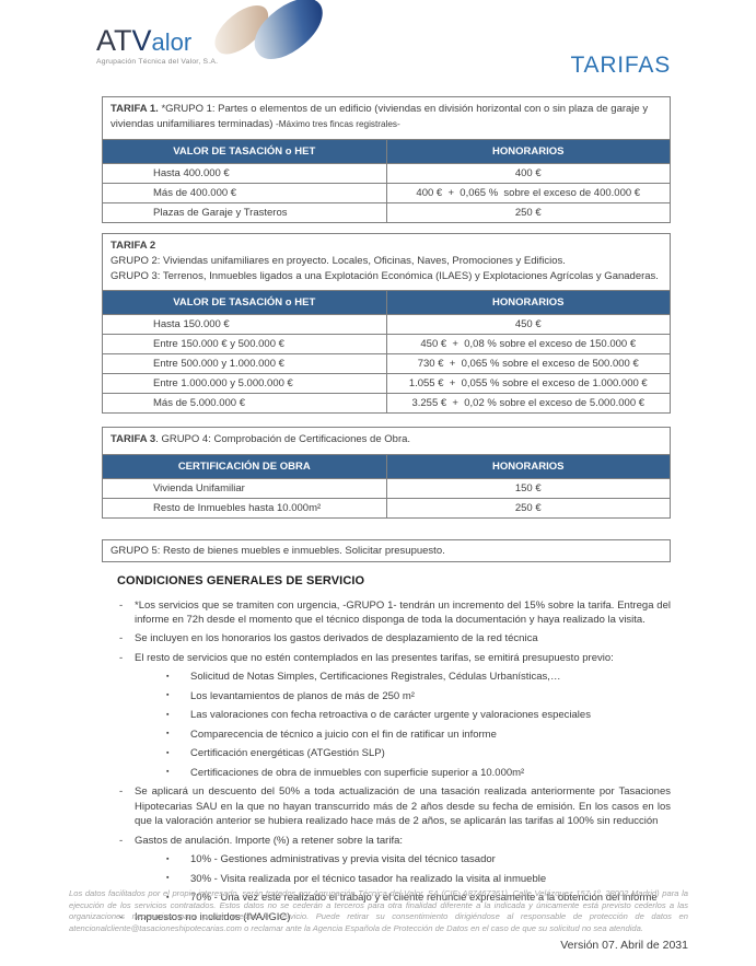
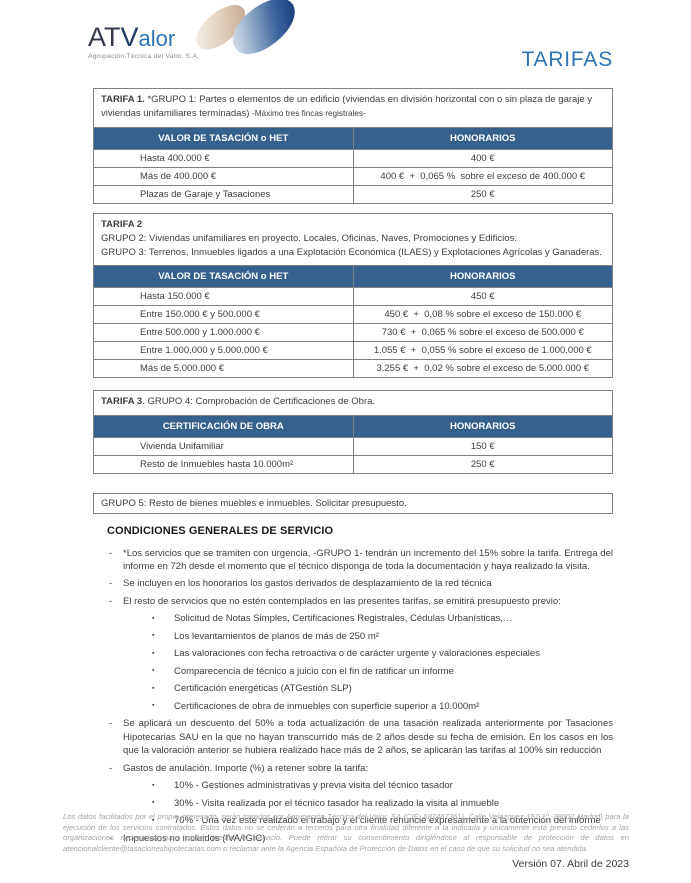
  ATValor
  TARIFAS
  TARIFA 1. *GRUPO 1: Partes o elementos de un edificio (viviendas en división horizontal con o sin plaza de garaje y viviendas unifamiliares terminadas) -Máximo tres fincas registrales-
  VALOR DE TASACIÓN o HET	HONORARIOS
  Hasta 400.000 €	400 €
  Más de 400.000 €	400 € + 0,065 % sobre el exceso de 400.000 €
- Plazas de Garaje y Trasteros	250 €
+ Plazas de Garaje y Tasaciones	250 €
  TARIFA 2 GRUPO 2: Viviendas unifamiliares en proyecto. Locales, Oficinas, Naves, Promociones y Edificios. GRUPO 3: Terrenos, Inmuebles ligados a una Explotación Económica (ILAES) y Explotaciones Agrícolas y Ganaderas.
  VALOR DE TASACIÓN o HET	HONORARIOS
  Hasta 150.000 €	450 €
  Entre 150.000 € y 500.000 €	450 € + 0,08 % sobre el exceso de 150.000 €
  Entre 500.000 y 1.000.000 €	730 € + 0,065 % sobre el exceso de 500.000 €
  Entre 1.000.000 y 5.000.000 €	1.055 € + 0,055 % sobre el exceso de 1.000.000 €
  Más de 5.000.000 €	3.255 € + 0,02 % sobre el exceso de 5.000.000 €
  TARIFA 3. GRUPO 4: Comprobación de Certificaciones de Obra.
  CERTIFICACIÓN DE OBRA	HONORARIOS
  Vivienda Unifamiliar	150 €
  Resto de Inmuebles hasta 10.000m²	250 €
  GRUPO 5: Resto de bienes muebles e inmuebles. Solicitar presupuesto.
  CONDICIONES GENERALES DE SERVICIO
  -
  *Los servicios que se tramiten con urgencia, -GRUPO 1- tendrán un incremento del 15% sobre la tarifa. Entrega del informe en 72h desde el momento que el técnico disponga de toda la documentación y haya realizado la visita.
  -
  Se incluyen en los honorarios los gastos derivados de desplazamiento de la red técnica
  -
  El resto de servicios que no estén contemplados en las presentes tarifas, se emitirá presupuesto previo:
  Solicitud de Notas Simples, Certificaciones Registrales, Cédulas Urbanísticas,…
  Los levantamientos de planos de más de 250 m²
  Las valoraciones con fecha retroactiva o de carácter urgente y valoraciones especiales
  Comparecencia de técnico a juicio con el fin de ratificar un informe
  Certificación energéticas (ATGestión SLP)
  Certificaciones de obra de inmuebles con superficie superior a 10.000m²
  -
  Se aplicará un descuento del 50% a toda actualización de una tasación realizada anteriormente por Tasaciones Hipotecarias SAU en la que no hayan transcurrido más de 2 años desde su fecha de emisión. En los casos en los que la valoración anterior se hubiera realizado hace más de 2 años, se aplicarán las tarifas al 100% sin reducción
  -
  Gastos de anulación. Importe (%) a retener sobre la tarifa:
  10% - Gestiones administrativas y previa visita del técnico tasador
  30% - Visita realizada por el técnico tasador ha realizado la visita al inmueble
  70% - Una vez esté realizado el trabajo y el cliente renuncie expresamente a la obtención del informe
  -
  Impuestos no incluidos (IVA/IGIC)
  Los datos facilitados por el propio interesado, serán tratados por Agrupación Técnica del Valor, SA (CIF: A87467361), Calle Velázquez 157 1º, 28002 Madrid) para la ejecución de los servicios contratados. Estos datos no se cederán a terceros para otra finalidad diferente a la indicada y únicamente está previsto cederlos a las organizaciones necesarias para poder prestar el servicio. Puede retirar su consentimiento dirigiéndose al responsable de protección de datos en atencionalcliente@tasacioneshipotecarias.com o reclamar ante la Agencia Española de Protección de Datos en el caso de que su solicitud no sea atendida.
- Versión 07. Abril de 2031
+ Versión 07. Abril de 2023
